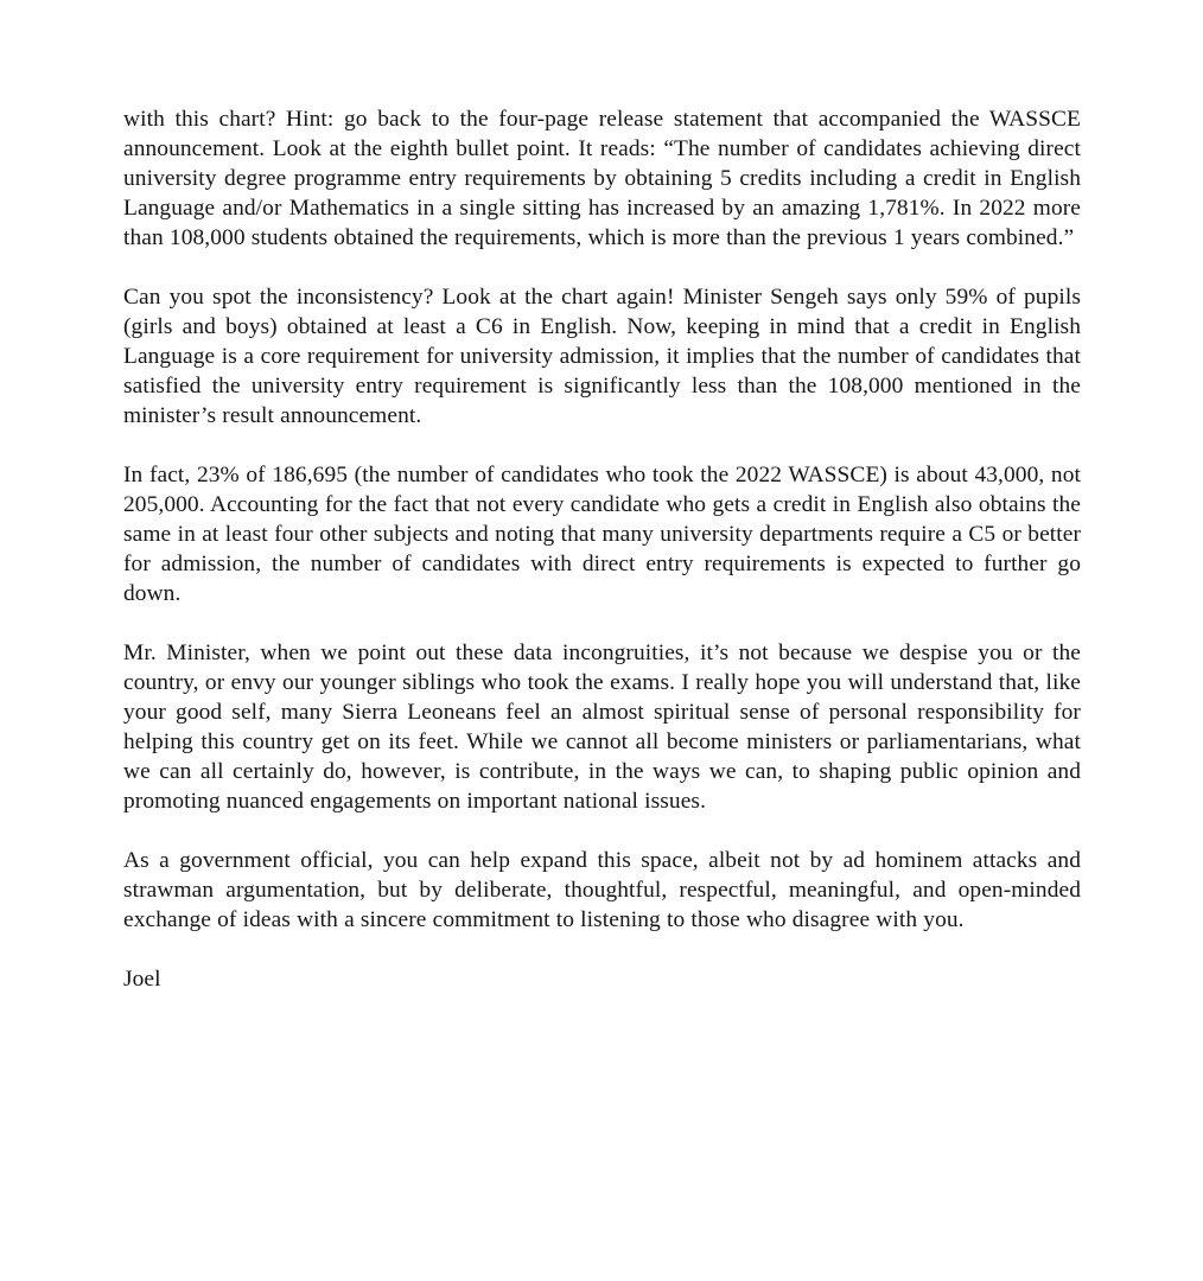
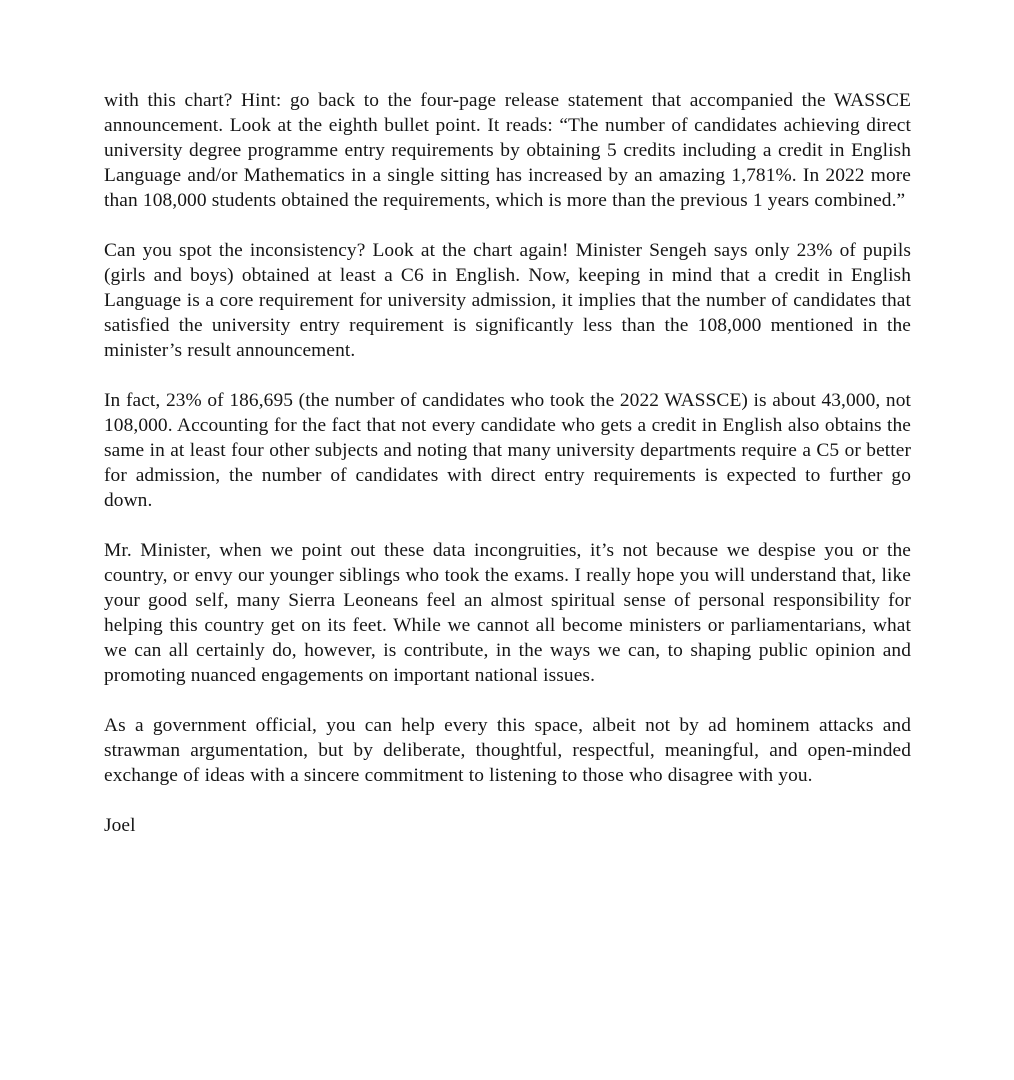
  with this chart? Hint: go back to the four-page release statement that accompanied the WASSCE announcement. Look at the eighth bullet point. It reads: “The number of candidates achieving direct university degree programme entry requirements by obtaining 5 credits including a credit in English Language and/or Mathematics in a single sitting has increased by an amazing 1,781%. In 2022 more than 108,000 students obtained the requirements, which is more than the previous 1 years combined.”
- Can you spot the inconsistency? Look at the chart again! Minister Sengeh says only 59% of pupils (girls and boys) obtained at least a C6 in English. Now, keeping in mind that a credit in English Language is a core requirement for university admission, it implies that the number of candidates that satisfied the university entry requirement is significantly less than the 108,000 mentioned in the minister’s result announcement.
+ Can you spot the inconsistency? Look at the chart again! Minister Sengeh says only 23% of pupils (girls and boys) obtained at least a C6 in English. Now, keeping in mind that a credit in English Language is a core requirement for university admission, it implies that the number of candidates that satisfied the university entry requirement is significantly less than the 108,000 mentioned in the minister’s result announcement.
- In fact, 23% of 186,695 (the number of candidates who took the 2022 WASSCE) is about 43,000, not 205,000. Accounting for the fact that not every candidate who gets a credit in English also obtains the same in at least four other subjects and noting that many university departments require a C5 or better for admission, the number of candidates with direct entry requirements is expected to further go down.
+ In fact, 23% of 186,695 (the number of candidates who took the 2022 WASSCE) is about 43,000, not 108,000. Accounting for the fact that not every candidate who gets a credit in English also obtains the same in at least four other subjects and noting that many university departments require a C5 or better for admission, the number of candidates with direct entry requirements is expected to further go down.
  Mr. Minister, when we point out these data incongruities, it’s not because we despise you or the country, or envy our younger siblings who took the exams. I really hope you will understand that, like your good self, many Sierra Leoneans feel an almost spiritual sense of personal responsibility for helping this country get on its feet. While we cannot all become ministers or parliamentarians, what we can all certainly do, however, is contribute, in the ways we can, to shaping public opinion and promoting nuanced engagements on important national issues.
- As a government official, you can help expand this space, albeit not by ad hominem attacks and strawman argumentation, but by deliberate, thoughtful, respectful, meaningful, and open-minded exchange of ideas with a sincere commitment to listening to those who disagree with you.
+ As a government official, you can help every this space, albeit not by ad hominem attacks and strawman argumentation, but by deliberate, thoughtful, respectful, meaningful, and open-minded exchange of ideas with a sincere commitment to listening to those who disagree with you.
  Joel
